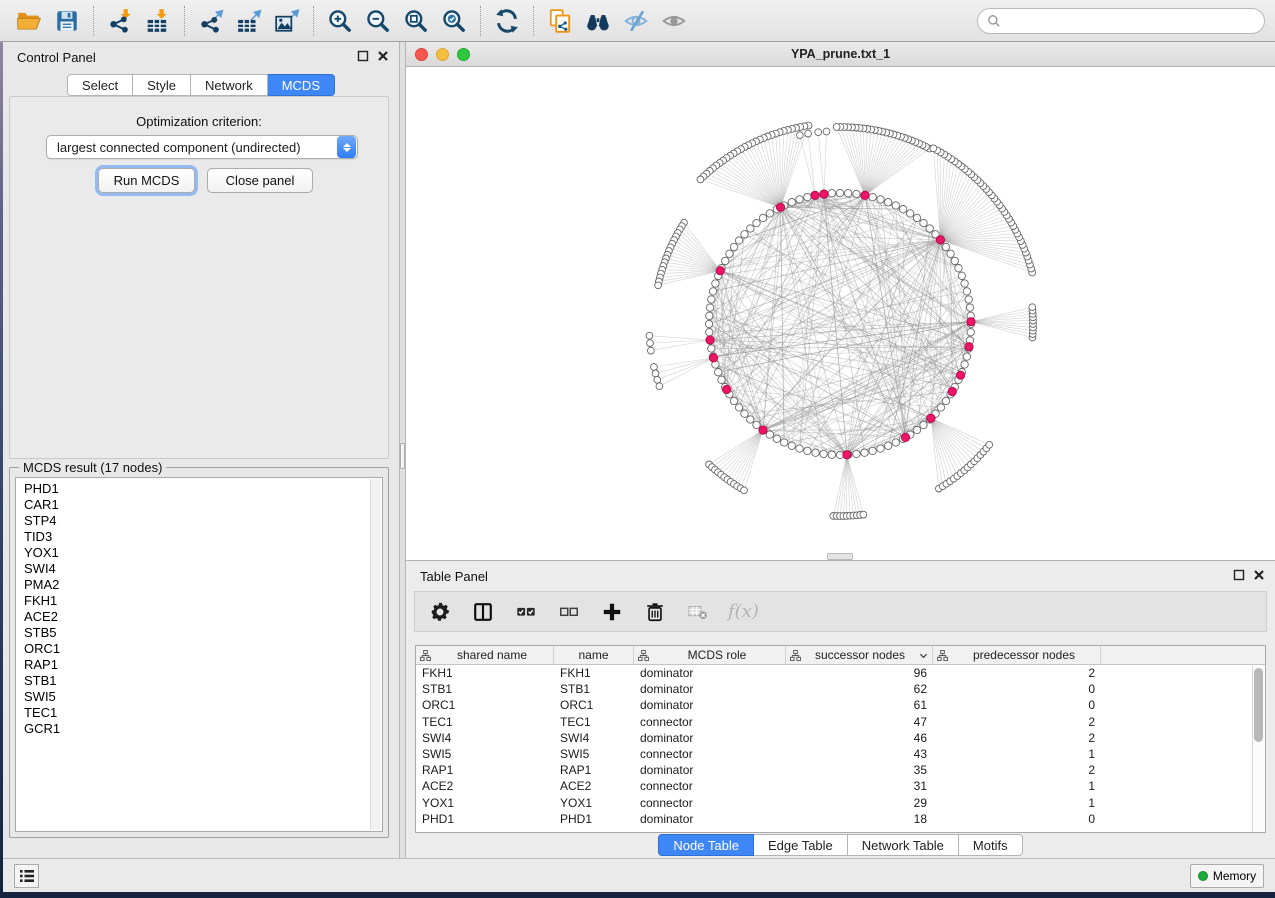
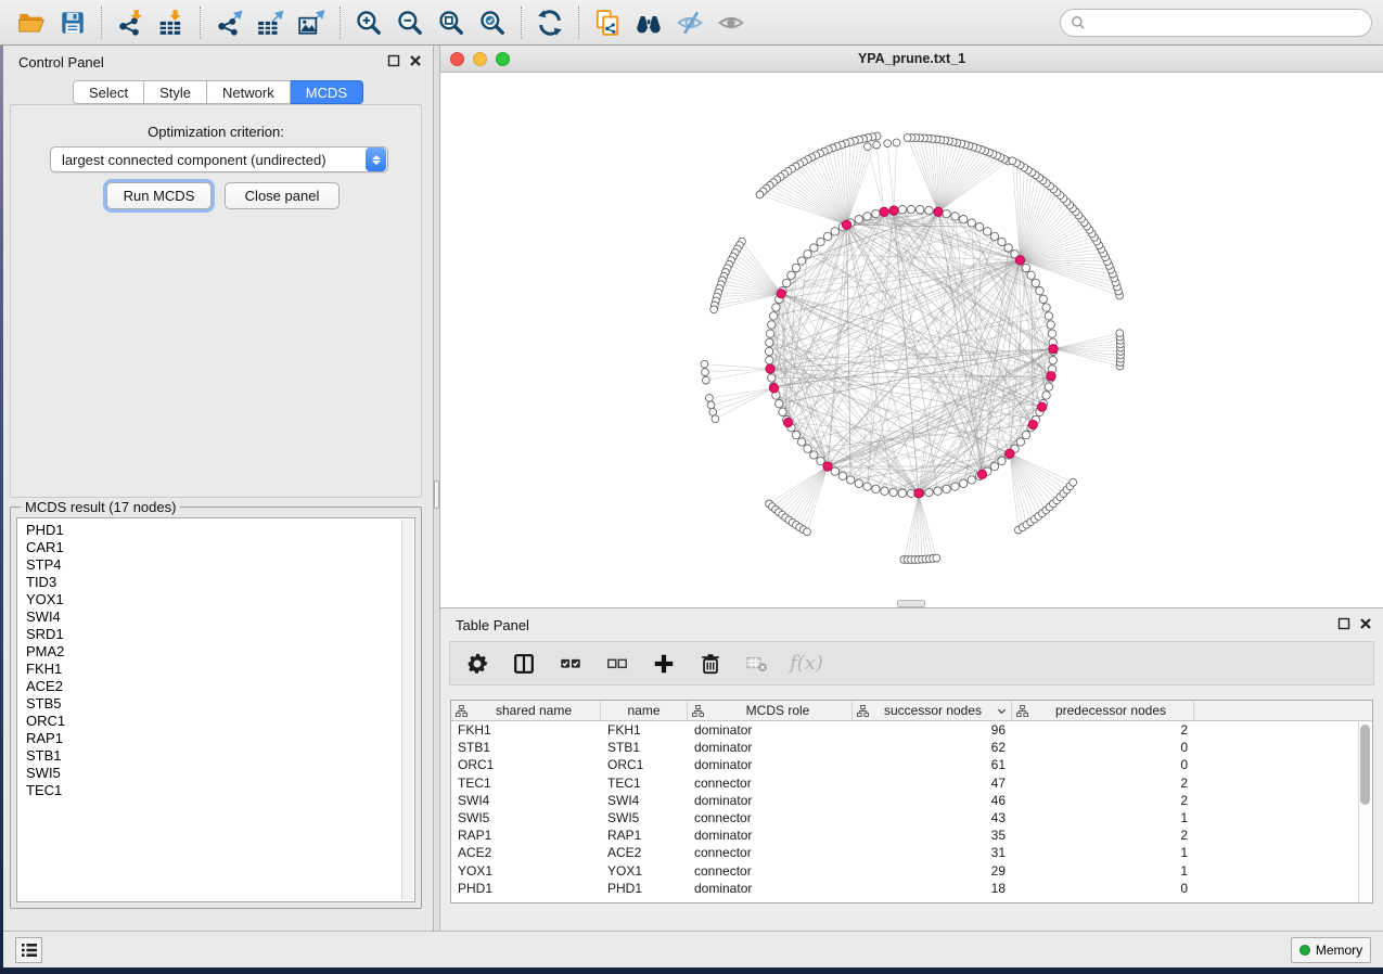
  Control Panel
  Select
  Style
  Network
  MCDS
  Optimization criterion:
  largest connected component (undirected)
  Run MCDS
  Close panel
  MCDS result (17 nodes)
  PHD1
  CAR1
  STP4
  TID3
  YOX1
  SWI4
+ SRD1
  PMA2
  FKH1
  ACE2
  STB5
  ORC1
  RAP1
  STB1
  SWI5
  TEC1
- GCR1
  YPA_prune.txt_1
  Table Panel
  f(x)
  shared name
  name
  MCDS role
  successor nodes
  predecessor nodes
  FKH1
  FKH1
  dominator
  96
  2
  STB1
  STB1
  dominator
  62
  0
  ORC1
  ORC1
  dominator
  61
  0
  TEC1
  TEC1
  connector
  47
  2
  SWI4
  SWI4
  dominator
  46
  2
  SWI5
  SWI5
  connector
  43
  1
  RAP1
  RAP1
  dominator
  35
  2
  ACE2
  ACE2
  connector
  31
  1
  YOX1
  YOX1
  connector
  29
  1
  PHD1
  PHD1
  dominator
  18
  0
- Node Table
- Edge Table
- Network Table
- Motifs
  Memory
